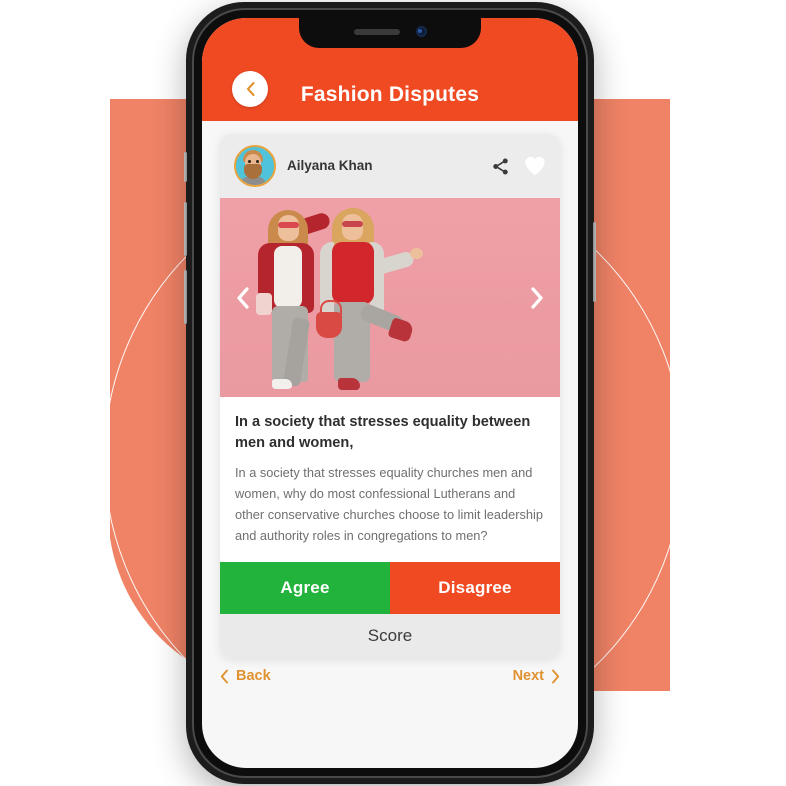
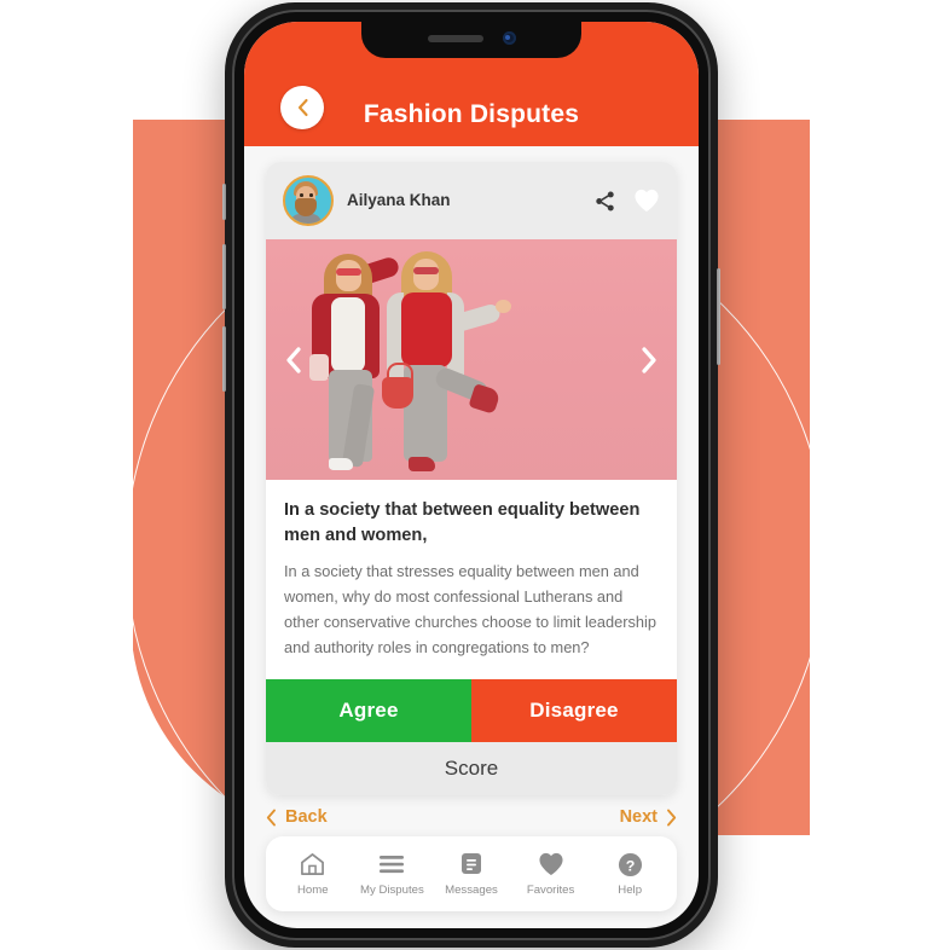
  Fashion Disputes
  Ailyana Khan
- In a society that stresses equality between men and women,
+ In a society that between equality between men and women,
- In a society that stresses equality churches men and women, why do most confessional Lutherans and other conservative churches choose to limit leadership and authority roles in congregations to men?
+ In a society that stresses equality between men and women, why do most confessional Lutherans and other conservative churches choose to limit leadership and authority roles in congregations to men?
  Agree
  Disagree
  Score
  Back
  Next
+ Home
+ My Disputes
+ Messages
+ Favorites
+ ?
+ Help
